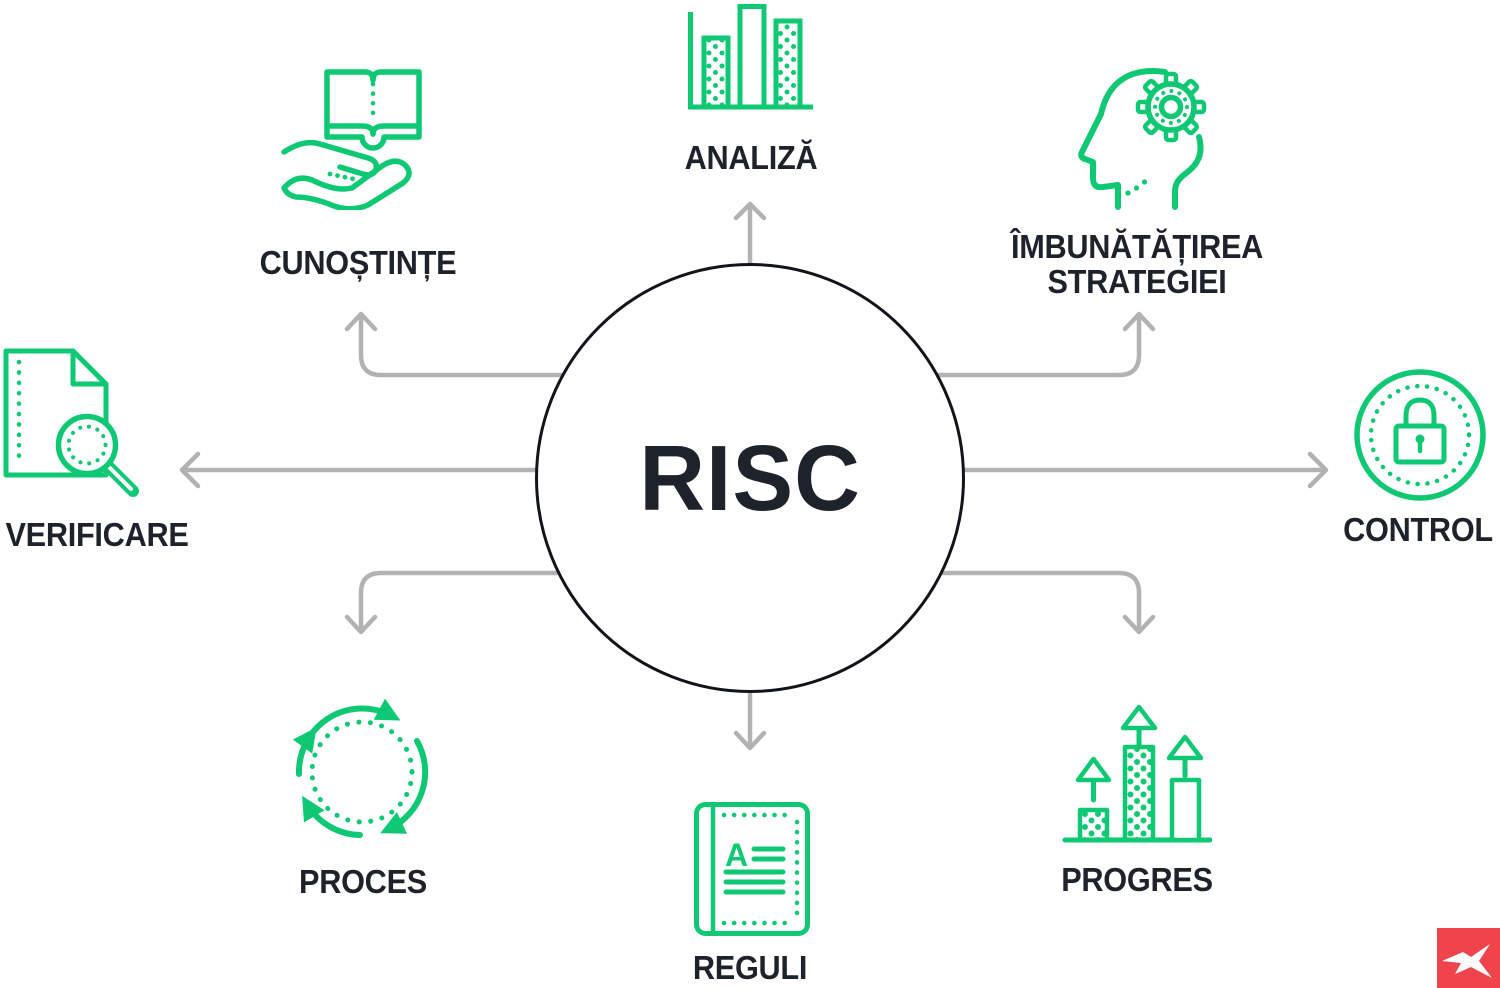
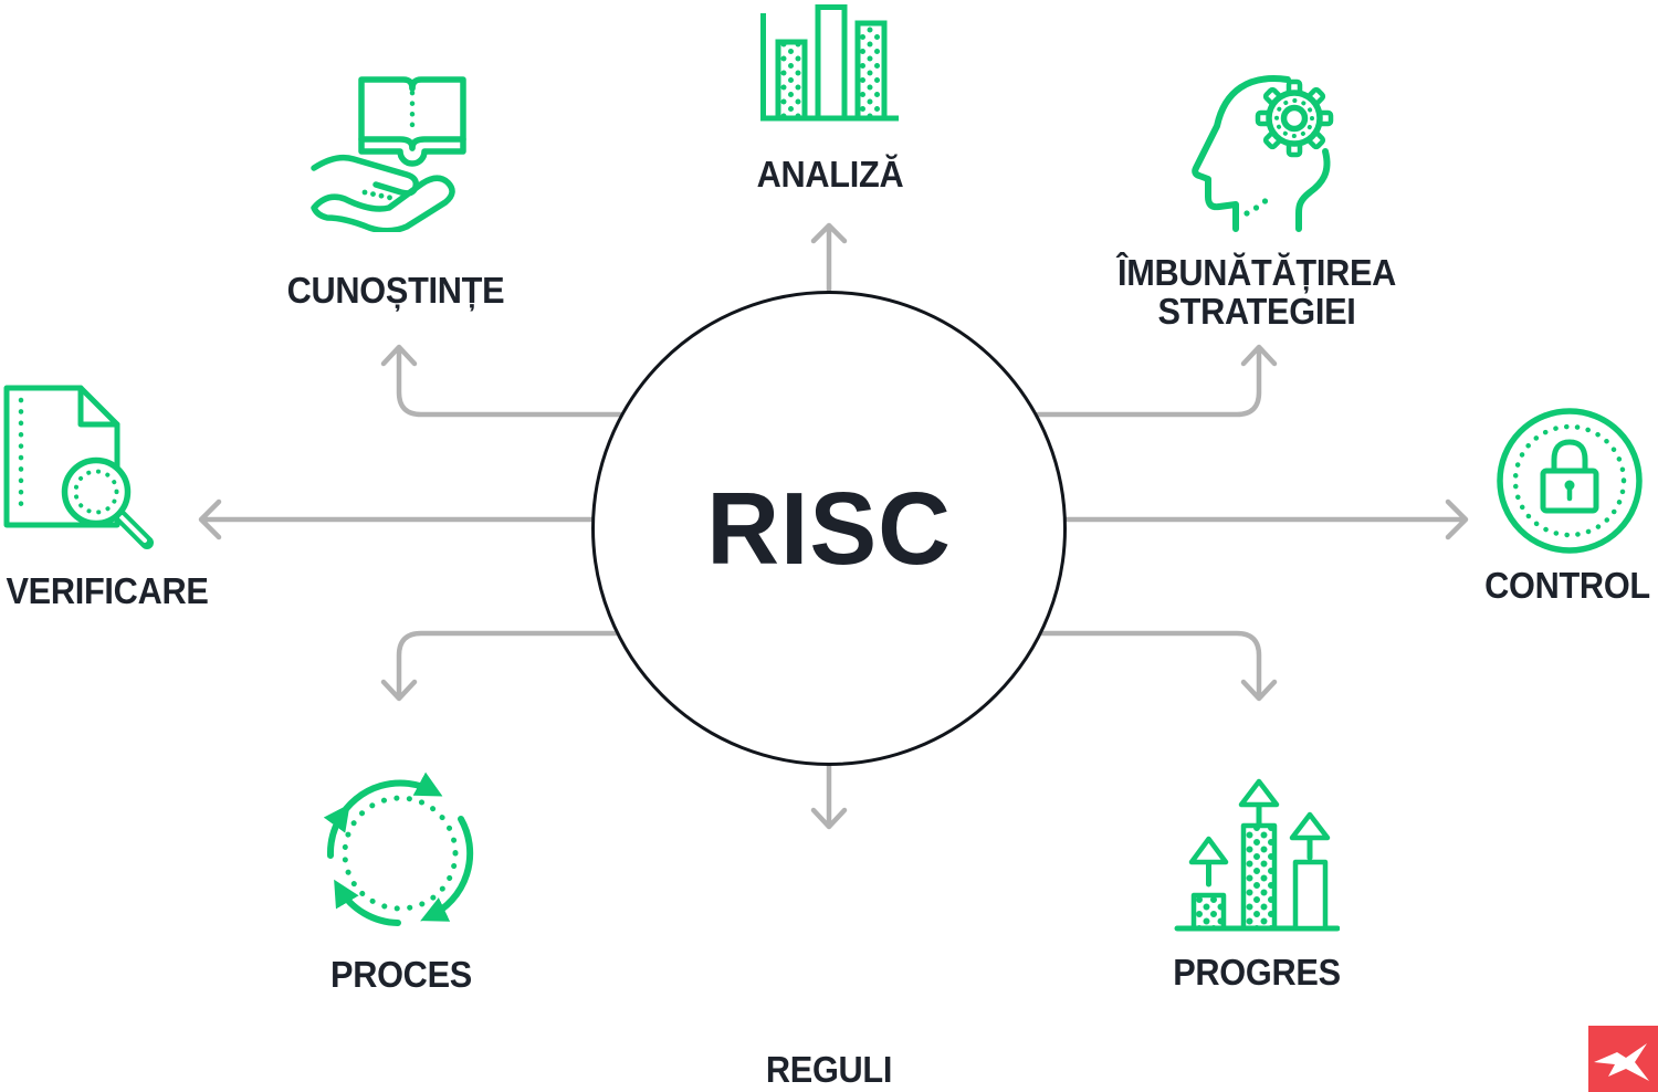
  RISC
  ANALIZĂ
  CUNOȘTINȚE
  ÎMBUNĂTĂȚIREA
  STRATEGIEI
  VERIFICARE
  CONTROL
  PROCES
- A
  REGULI
  PROGRES
